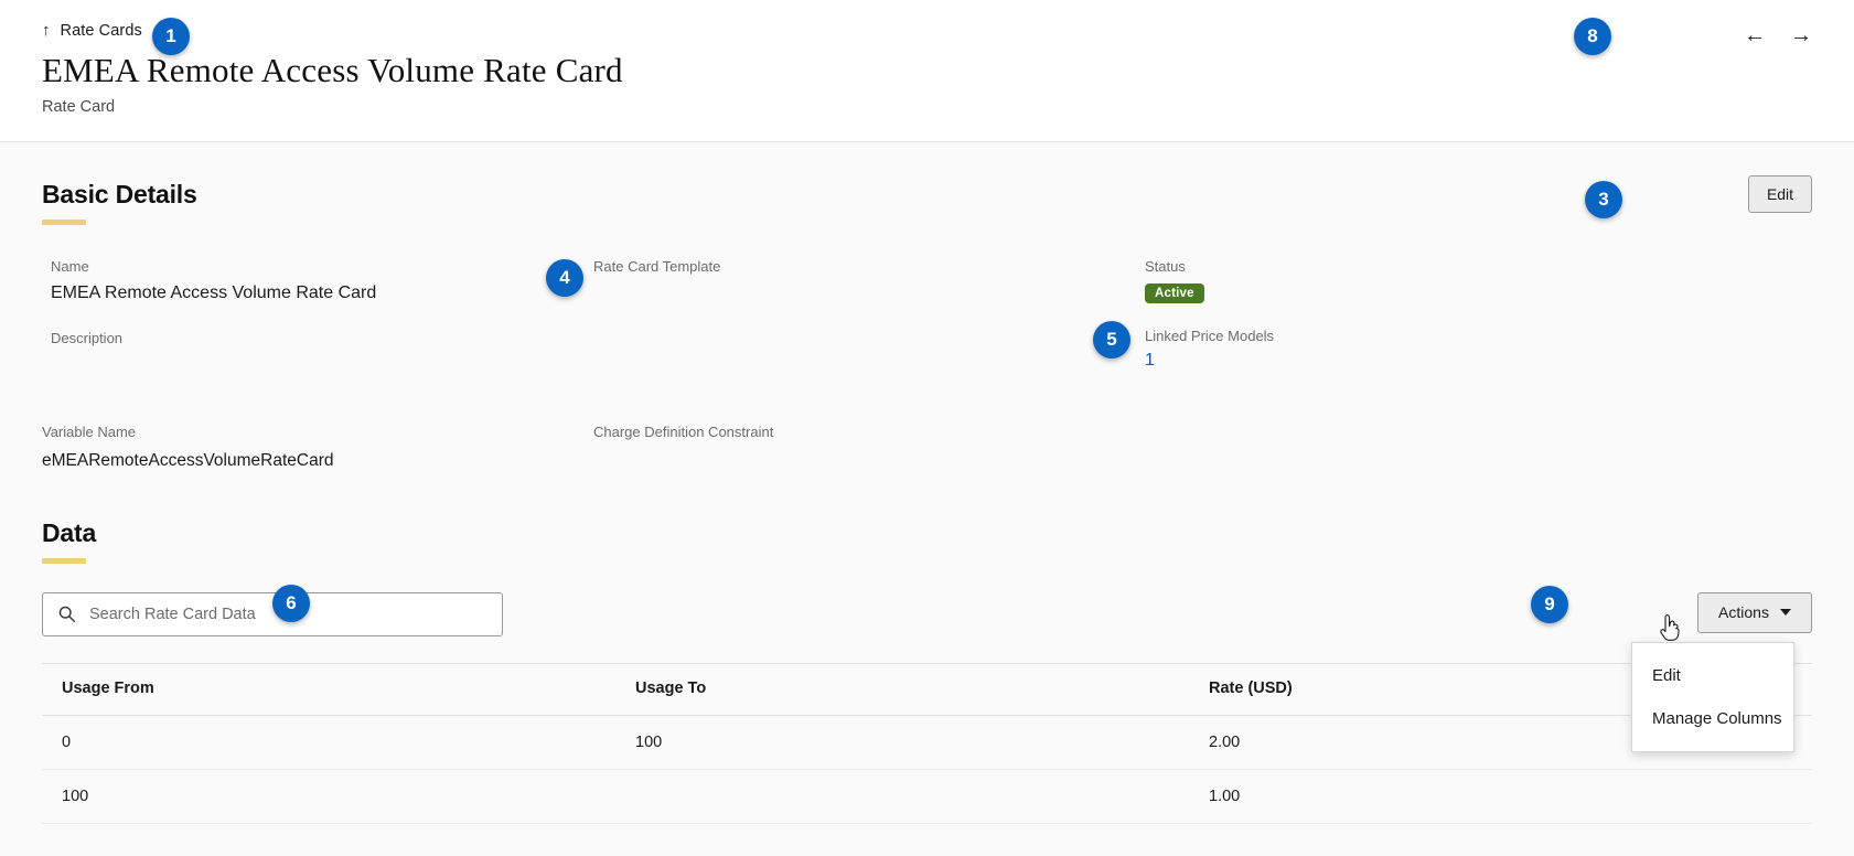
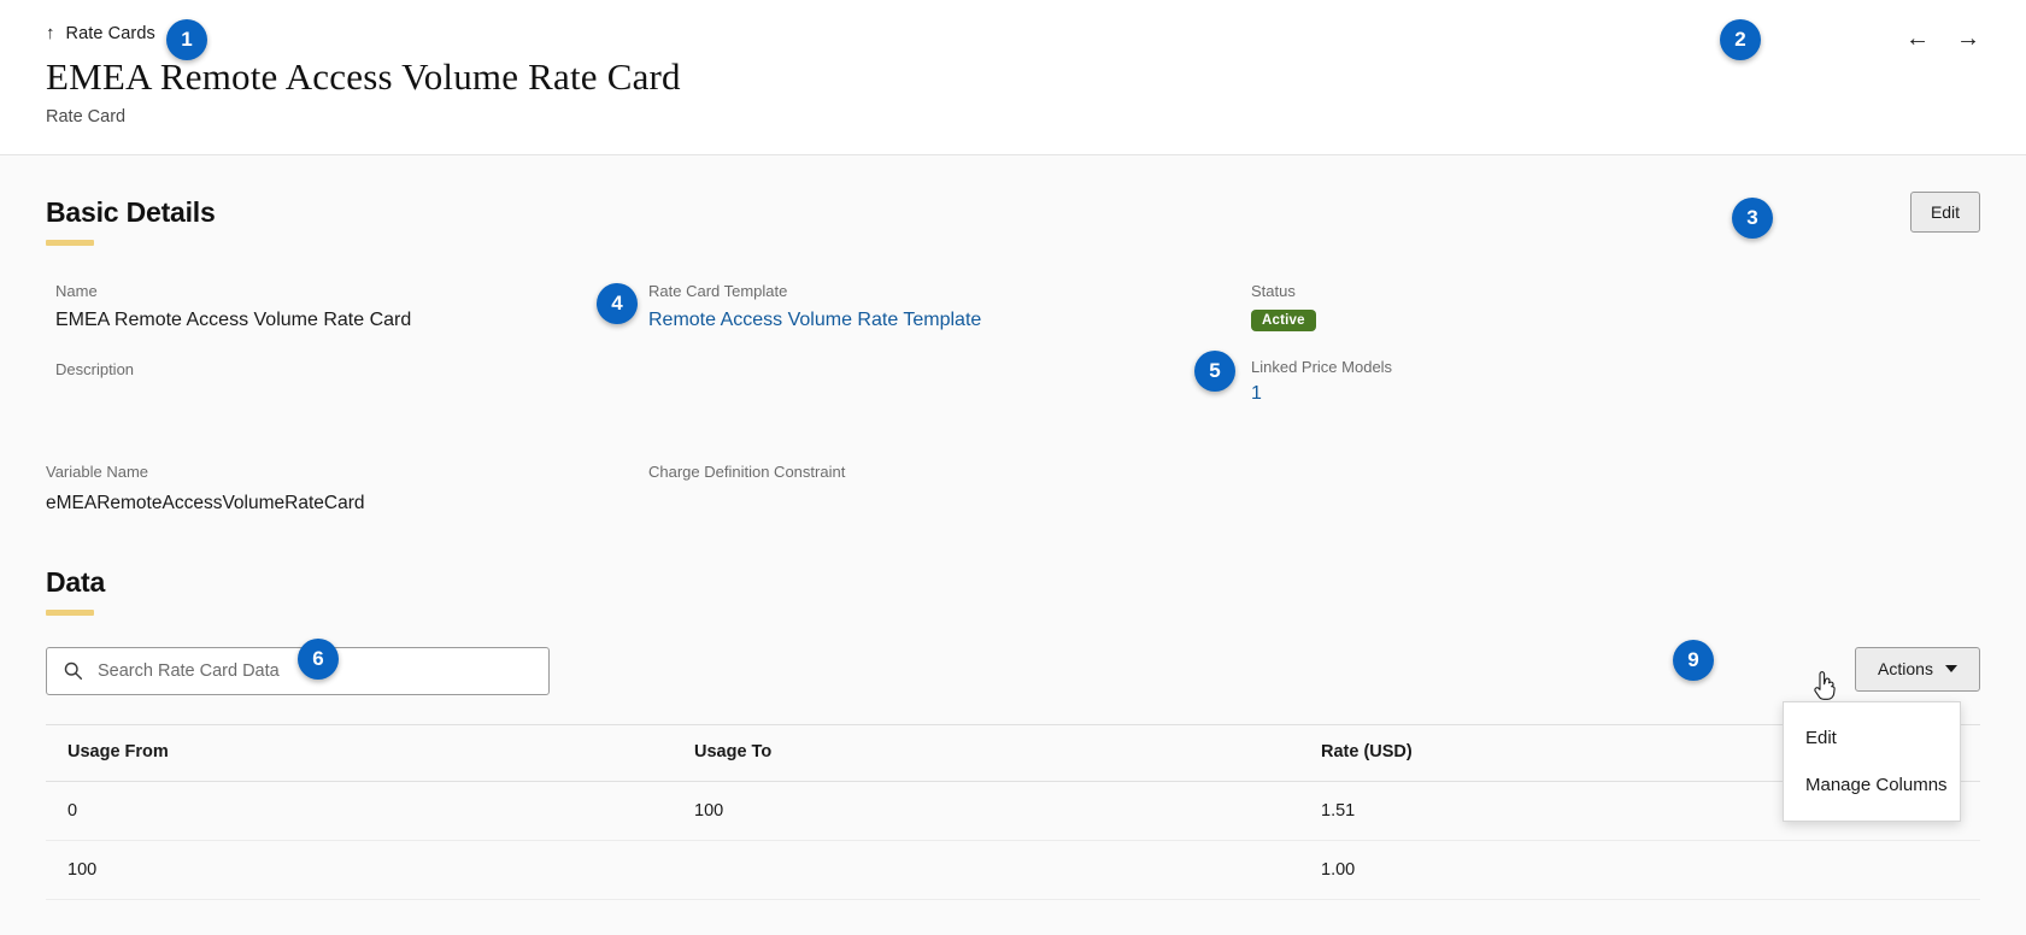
  ↑
  Rate Cards
  EMEA Remote Access Volume Rate Card
  Rate Card
  ←
  →
  Basic Details
  Edit
  Name
  EMEA Remote Access Volume Rate Card
  Description
  Rate Card Template
+ Remote Access Volume Rate Template
  Status
  Active
  Linked Price Models
  1
  Variable Name
  eMEARemoteAccessVolumeRateCard
  Charge Definition Constraint
  Data
  Search Rate Card Data
  Actions
  Edit
  Manage Columns
  Usage From	Usage To	Rate (USD)
- 0	100	2.00
+ 0	100	1.51
  100		1.00
  1
- 8
+ 2
  3
  4
  5
  6
  9
